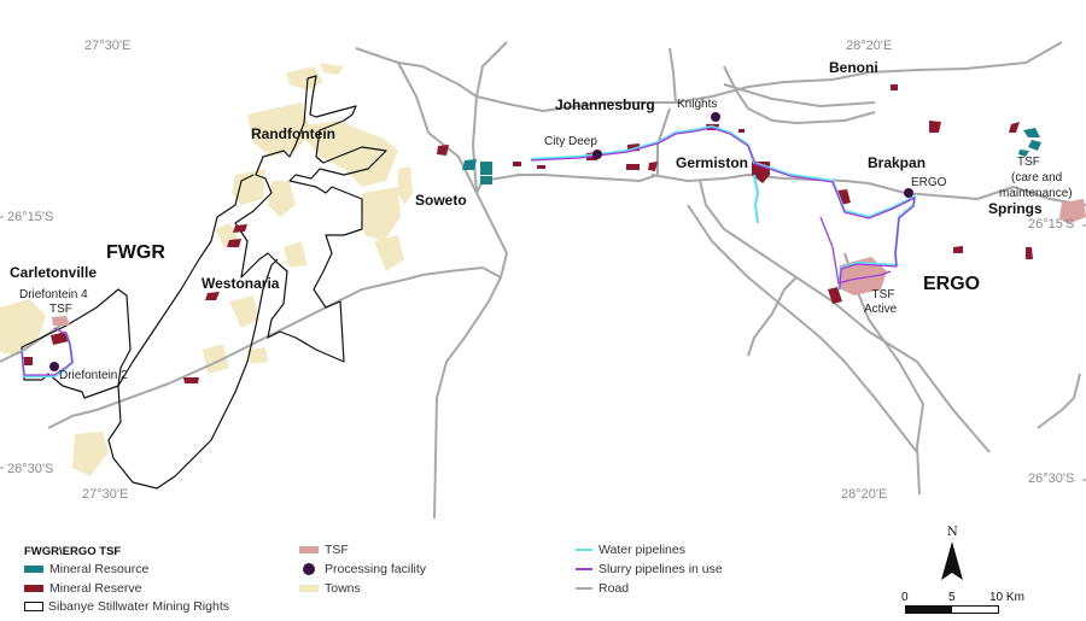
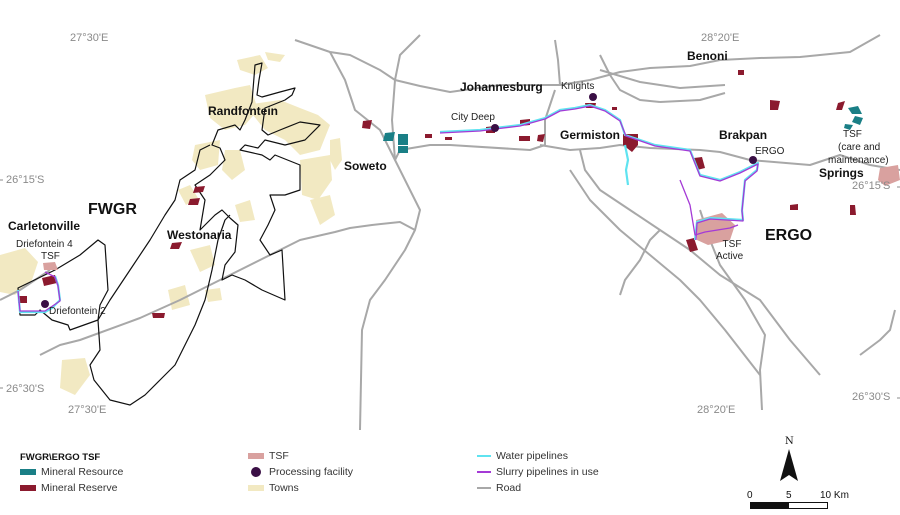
  FWGR
  ERGO
  Randfontein
  Carletonville
  Westonaria
  Soweto
  Johannesburg
  Germiston
  Benoni
  Brakpan
  Springs
  Driefontein 4
  TSF
  Driefontein 2
  City Deep
  Knights
  ERGO
  TSF
  Active
  TSF
  (care and
  maintenance)
  27°30'E
  27°30'E
  28°20'E
  28°20'E
  26°15'S
  26°15'S
  26°30'S
  26°30'S
  FWGR\ERGO TSF
  Mineral Resource
  Mineral Reserve
- Sibanye Stillwater Mining Rights
  TSF
  Processing facility
  Towns
  Water pipelines
  Slurry pipelines in use
  Road
  N
  0
  5
  10 Km
